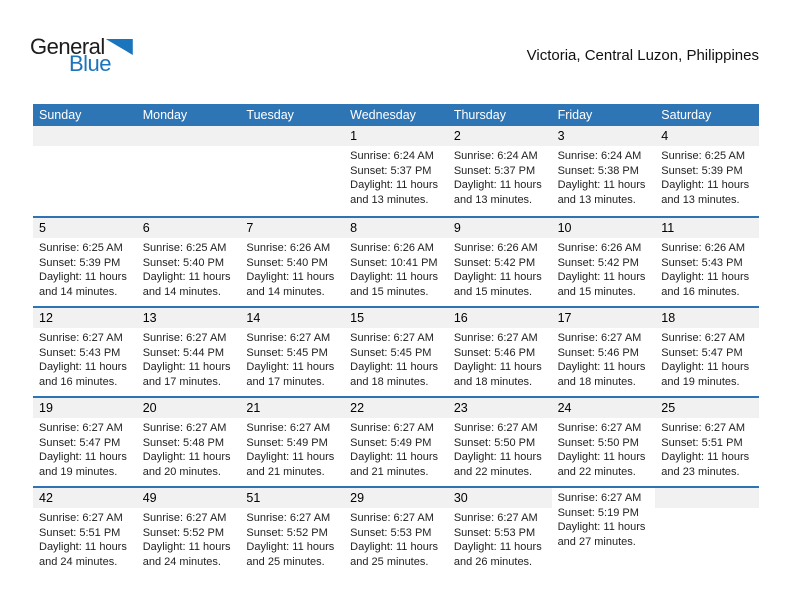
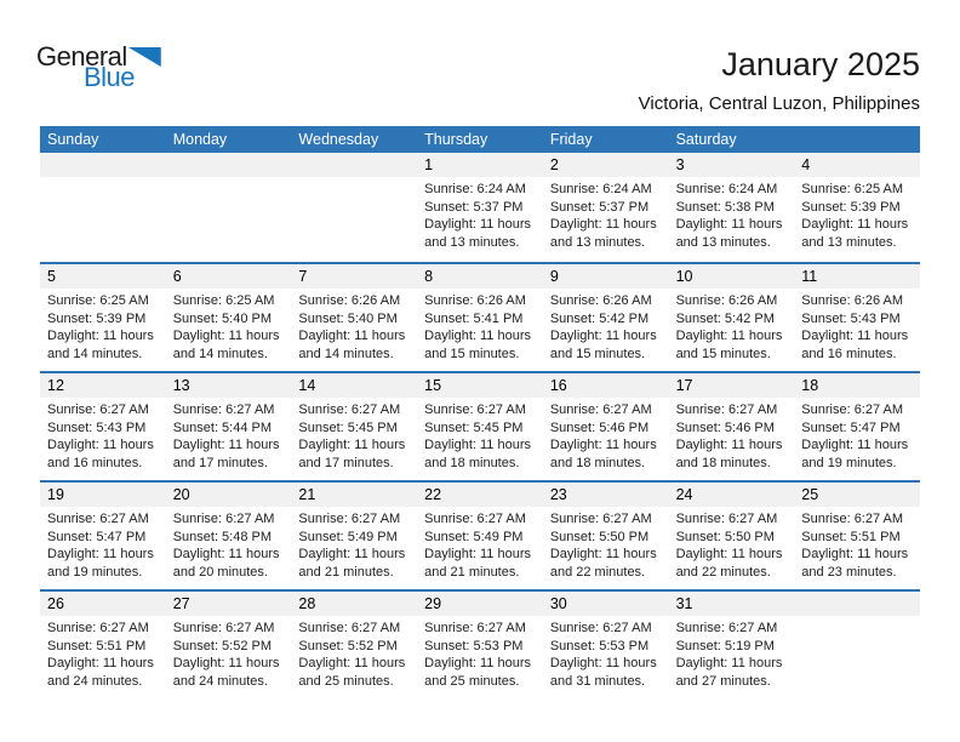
  General
  Blue
+ January 2025
  Victoria, Central Luzon, Philippines
  Sunday
  Monday
- Tuesday
  Wednesday
  Thursday
  Friday
  Saturday
  1
  Sunrise: 6:24 AM
  Sunset: 5:37 PM
  Daylight: 11 hours and 13 minutes.
  2
  Sunrise: 6:24 AM
  Sunset: 5:37 PM
  Daylight: 11 hours and 13 minutes.
  3
  Sunrise: 6:24 AM
  Sunset: 5:38 PM
  Daylight: 11 hours and 13 minutes.
  4
  Sunrise: 6:25 AM
  Sunset: 5:39 PM
  Daylight: 11 hours and 13 minutes.
  5
  Sunrise: 6:25 AM
  Sunset: 5:39 PM
  Daylight: 11 hours and 14 minutes.
  6
  Sunrise: 6:25 AM
  Sunset: 5:40 PM
  Daylight: 11 hours and 14 minutes.
  7
  Sunrise: 6:26 AM
  Sunset: 5:40 PM
  Daylight: 11 hours and 14 minutes.
  8
  Sunrise: 6:26 AM
- Sunset: 10:41 PM
+ Sunset: 5:41 PM
  Daylight: 11 hours and 15 minutes.
  9
  Sunrise: 6:26 AM
  Sunset: 5:42 PM
  Daylight: 11 hours and 15 minutes.
  10
  Sunrise: 6:26 AM
  Sunset: 5:42 PM
  Daylight: 11 hours and 15 minutes.
  11
  Sunrise: 6:26 AM
  Sunset: 5:43 PM
  Daylight: 11 hours and 16 minutes.
  12
  Sunrise: 6:27 AM
  Sunset: 5:43 PM
  Daylight: 11 hours and 16 minutes.
  13
  Sunrise: 6:27 AM
  Sunset: 5:44 PM
  Daylight: 11 hours and 17 minutes.
  14
  Sunrise: 6:27 AM
  Sunset: 5:45 PM
  Daylight: 11 hours and 17 minutes.
  15
  Sunrise: 6:27 AM
  Sunset: 5:45 PM
  Daylight: 11 hours and 18 minutes.
  16
  Sunrise: 6:27 AM
  Sunset: 5:46 PM
  Daylight: 11 hours and 18 minutes.
  17
  Sunrise: 6:27 AM
  Sunset: 5:46 PM
  Daylight: 11 hours and 18 minutes.
  18
  Sunrise: 6:27 AM
  Sunset: 5:47 PM
  Daylight: 11 hours and 19 minutes.
  19
  Sunrise: 6:27 AM
  Sunset: 5:47 PM
  Daylight: 11 hours and 19 minutes.
  20
  Sunrise: 6:27 AM
  Sunset: 5:48 PM
  Daylight: 11 hours and 20 minutes.
  21
  Sunrise: 6:27 AM
  Sunset: 5:49 PM
  Daylight: 11 hours and 21 minutes.
  22
  Sunrise: 6:27 AM
  Sunset: 5:49 PM
  Daylight: 11 hours and 21 minutes.
  23
  Sunrise: 6:27 AM
  Sunset: 5:50 PM
  Daylight: 11 hours and 22 minutes.
  24
  Sunrise: 6:27 AM
  Sunset: 5:50 PM
  Daylight: 11 hours and 22 minutes.
  25
  Sunrise: 6:27 AM
  Sunset: 5:51 PM
  Daylight: 11 hours and 23 minutes.
- 42
+ 26
  Sunrise: 6:27 AM
  Sunset: 5:51 PM
  Daylight: 11 hours and 24 minutes.
- 49
+ 27
  Sunrise: 6:27 AM
  Sunset: 5:52 PM
  Daylight: 11 hours and 24 minutes.
- 51
+ 28
  Sunrise: 6:27 AM
  Sunset: 5:52 PM
  Daylight: 11 hours and 25 minutes.
  29
  Sunrise: 6:27 AM
  Sunset: 5:53 PM
  Daylight: 11 hours and 25 minutes.
  30
  Sunrise: 6:27 AM
  Sunset: 5:53 PM
- Daylight: 11 hours and 26 minutes.
+ Daylight: 11 hours and 31 minutes.
+ 31
  Sunrise: 6:27 AM
  Sunset: 5:19 PM
  Daylight: 11 hours and 27 minutes.
